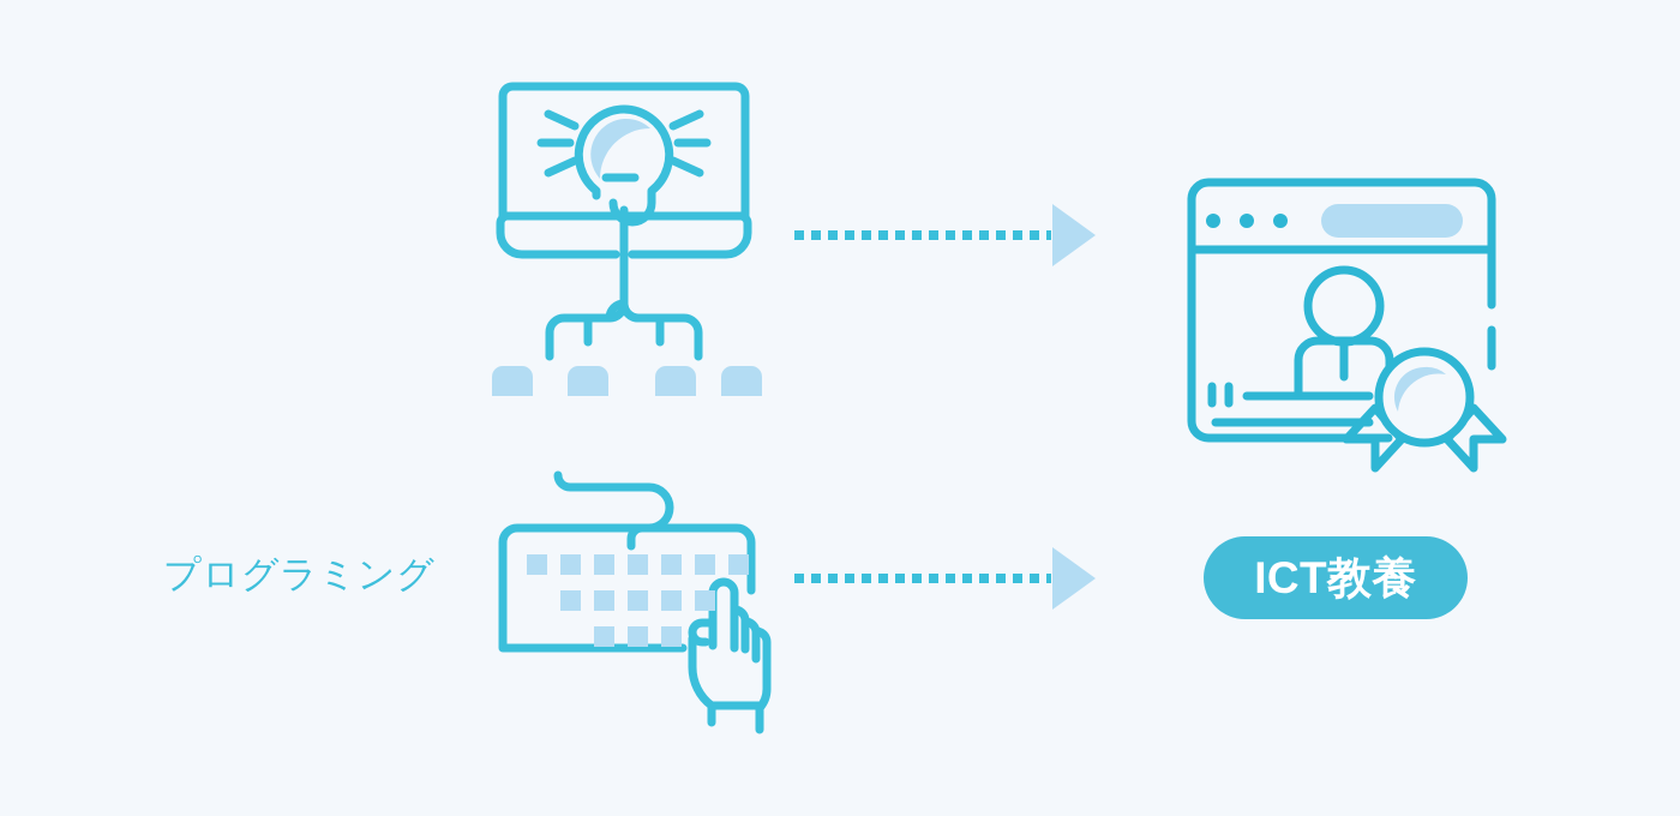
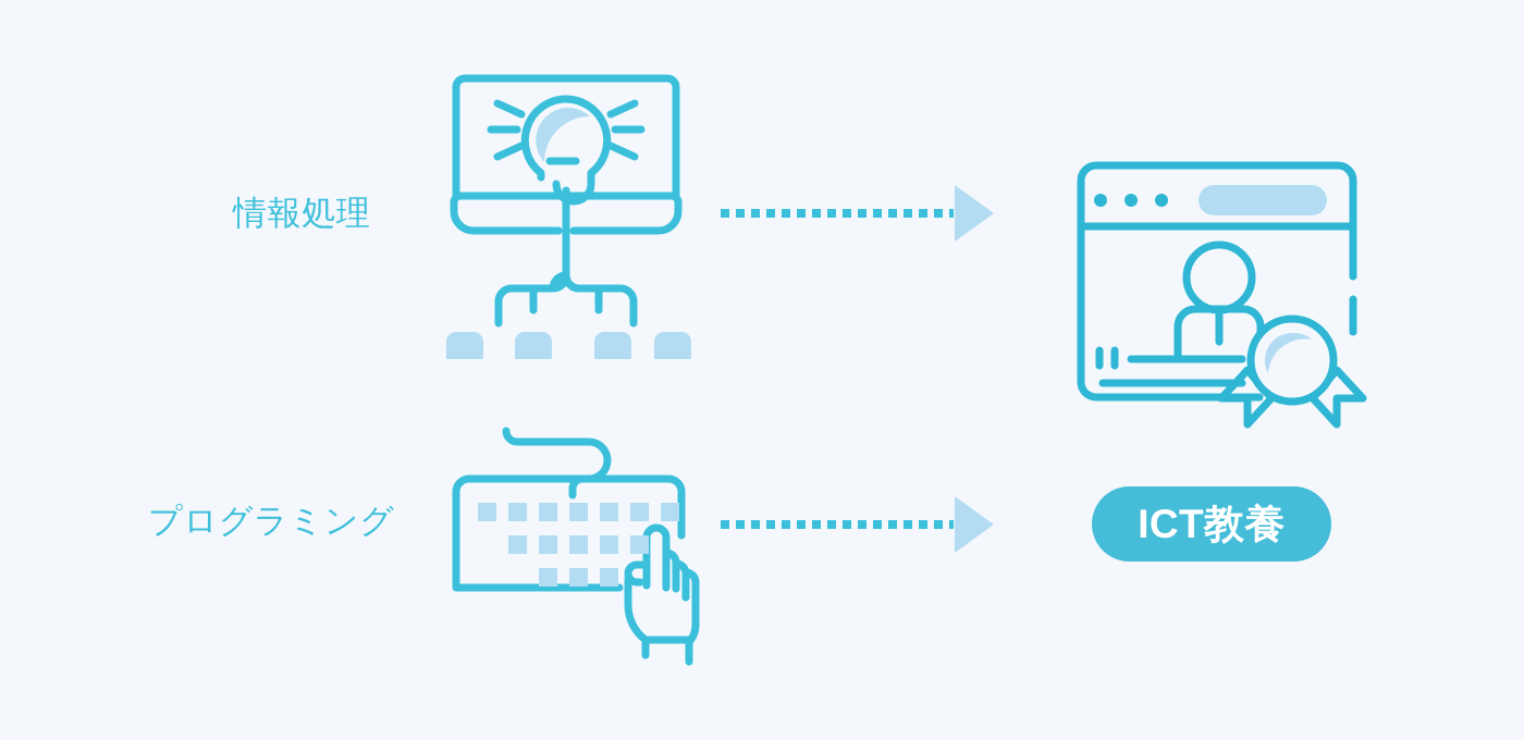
+ 情報処理
  プログラミング
  ICT教養
